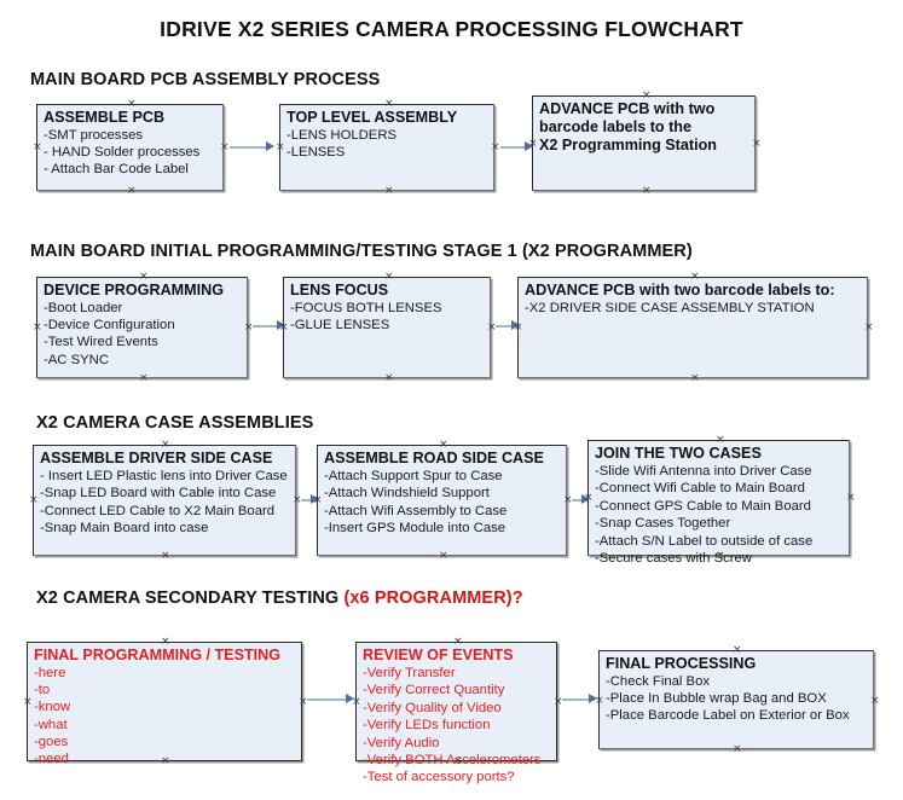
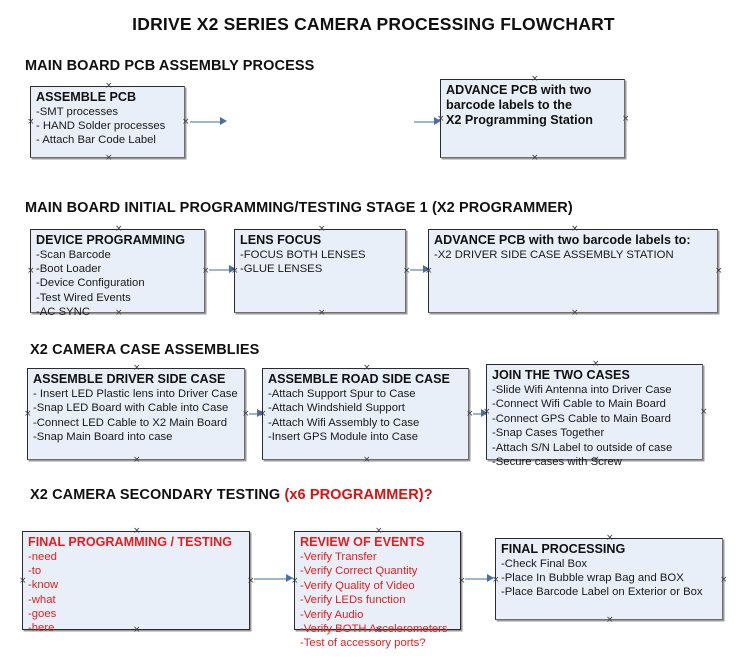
  IDRIVE X2 SERIES CAMERA PROCESSING FLOWCHART
  MAIN BOARD PCB ASSEMBLY PROCESS
  ASSEMBLE PCB
  -SMT processes
  - HAND Solder processes
  - Attach Bar Code Label
- TOP LEVEL ASSEMBLY
- -LENS HOLDERS
- -LENSES
  ADVANCE PCB with two
  barcode labels to the
  X2 Programming Station
  MAIN BOARD INITIAL PROGRAMMING/TESTING STAGE 1 (X2 PROGRAMMER)
  DEVICE PROGRAMMING
+ -Scan Barcode
  -Boot Loader
  -Device Configuration
  -Test Wired Events
  -AC SYNC
  LENS FOCUS
  -FOCUS BOTH LENSES
  -GLUE LENSES
  ADVANCE PCB with two barcode labels to:
  -X2 DRIVER SIDE CASE ASSEMBLY STATION
  X2 CAMERA CASE ASSEMBLIES
  ASSEMBLE DRIVER SIDE CASE
  - Insert LED Plastic lens into Driver Case
  -Snap LED Board with Cable into Case
  -Connect LED Cable to X2 Main Board
  -Snap Main Board into case
  ASSEMBLE ROAD SIDE CASE
  -Attach Support Spur to Case
  -Attach Windshield Support
  -Attach Wifi Assembly to Case
  -Insert GPS Module into Case
  JOIN THE TWO CASES
  -Slide Wifi Antenna into Driver Case
  -Connect Wifi Cable to Main Board
  -Connect GPS Cable to Main Board
  -Snap Cases Together
  -Attach S/N Label to outside of case
  -Secure cases with Screw
  X2 CAMERA SECONDARY TESTING (x6 PROGRAMMER)?
  FINAL PROGRAMMING / TESTING
- -here
+ -need
  -to
  -know
  -what
  -goes
- -need
+ -here
  REVIEW OF EVENTS
  -Verify Transfer
  -Verify Correct Quantity
  -Verify Quality of Video
  -Verify LEDs function
  -Verify Audio
  -Verify BOTH Accelerometers
  -Test of accessory ports?
  FINAL PROCESSING
  -Check Final Box
  -Place In Bubble wrap Bag and BOX
  -Place Barcode Label on Exterior or Box
